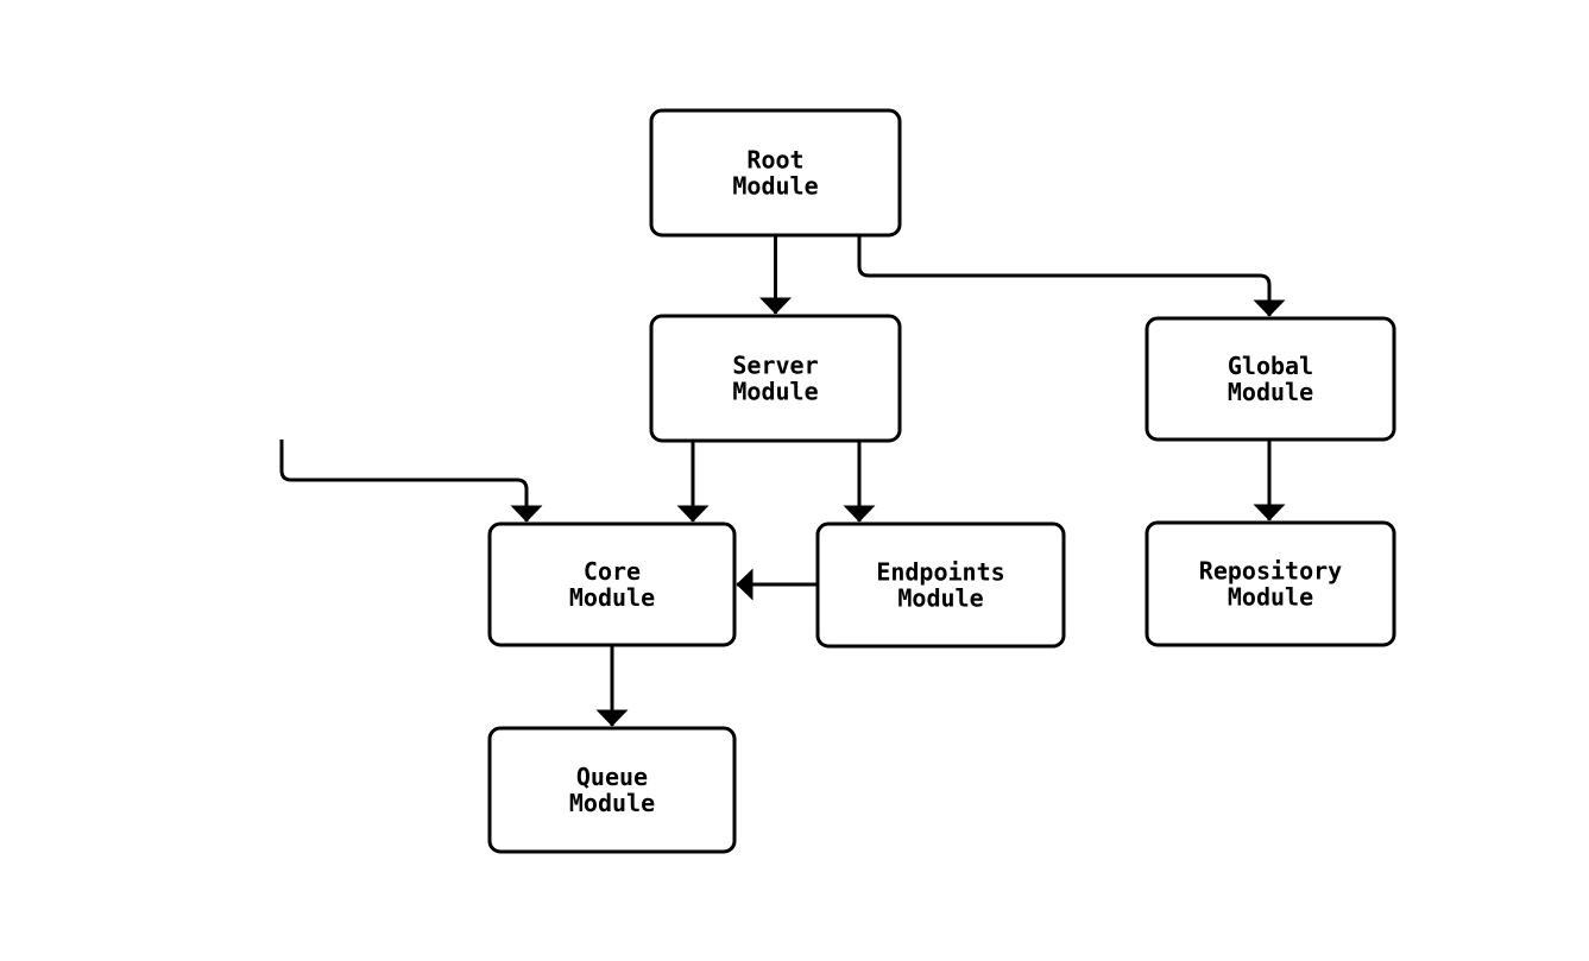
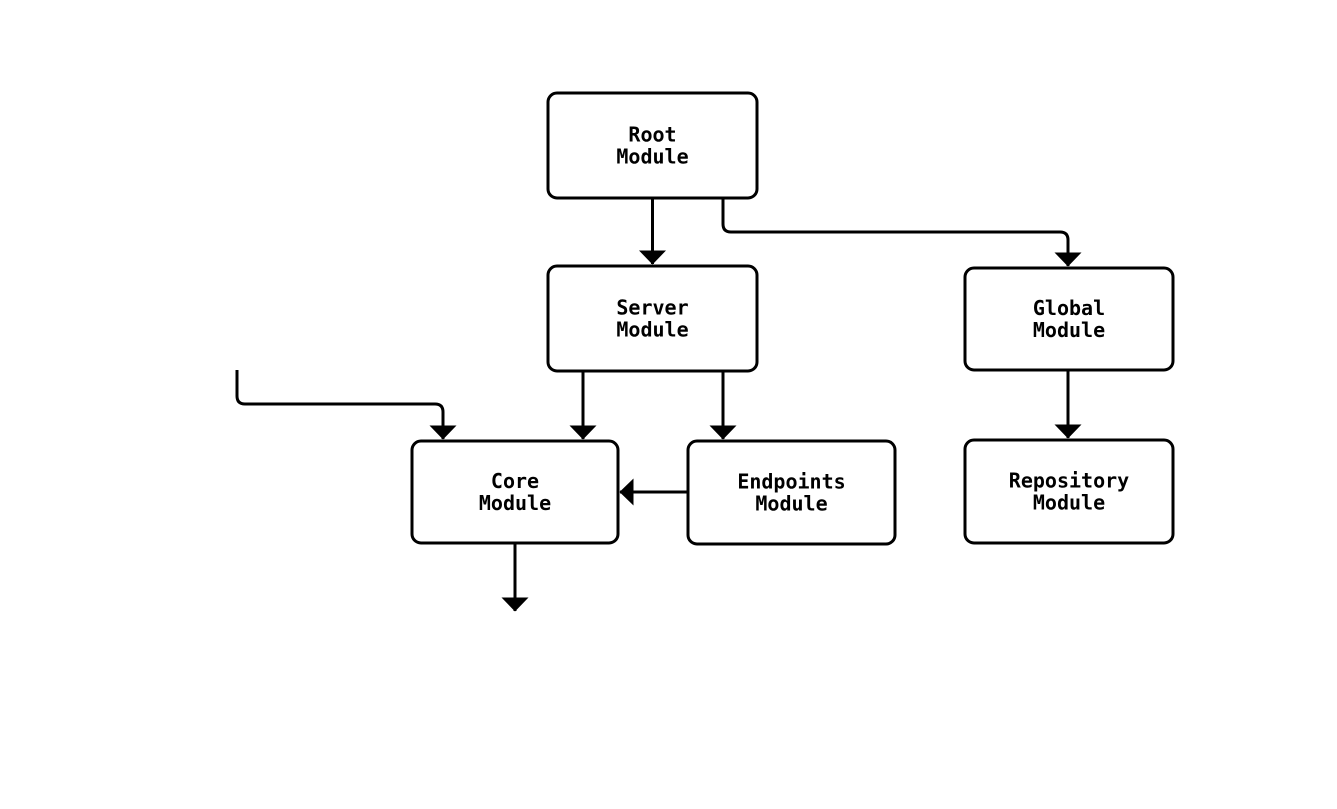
  Root Module
  Server Module
  Global Module
  Core Module
  Endpoints Module
  Repository Module
- Queue Module
